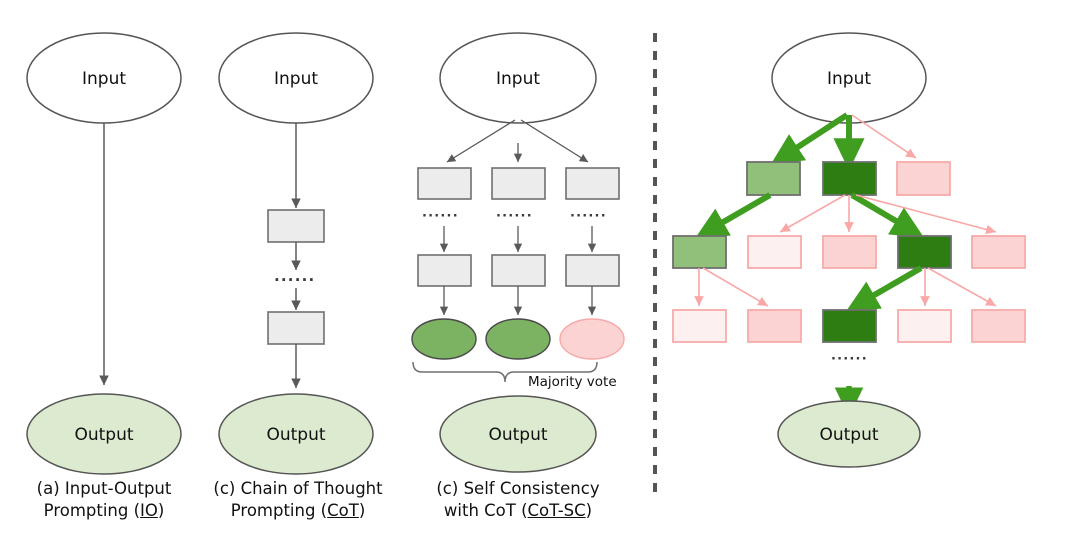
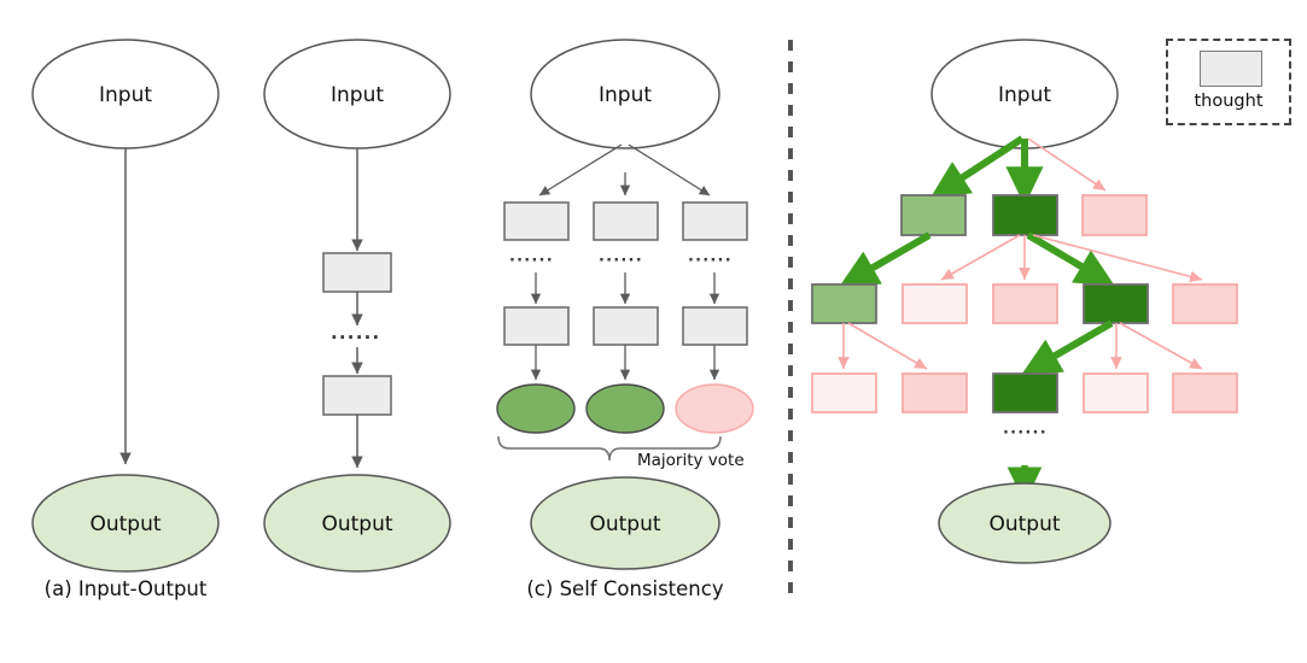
  Input
  Output
  Input
  Output
  Input
  Output
  Input
  Output
  ······
  ······
  ······
  ······
  ······
  Majority vote
+ thought
  (a) Input-Output
- Prompting (IO)
- (c) Chain of Thought
- Prompting (CoT)
  (c) Self Consistency
- with CoT (CoT-SC)
